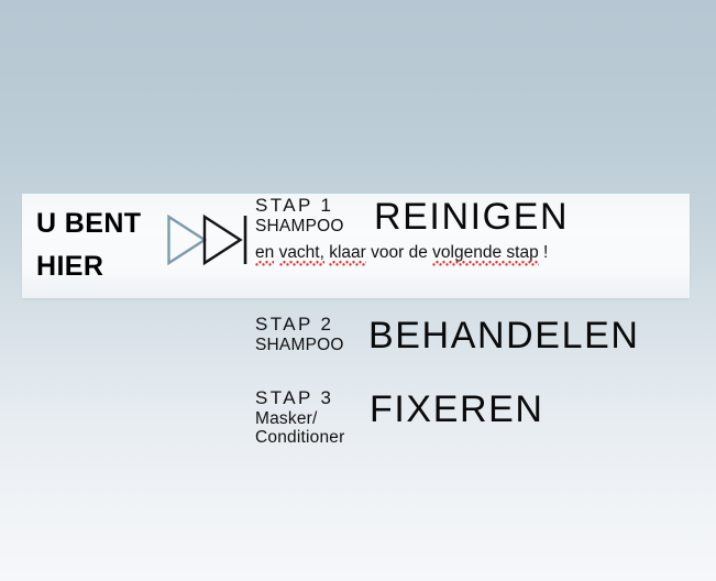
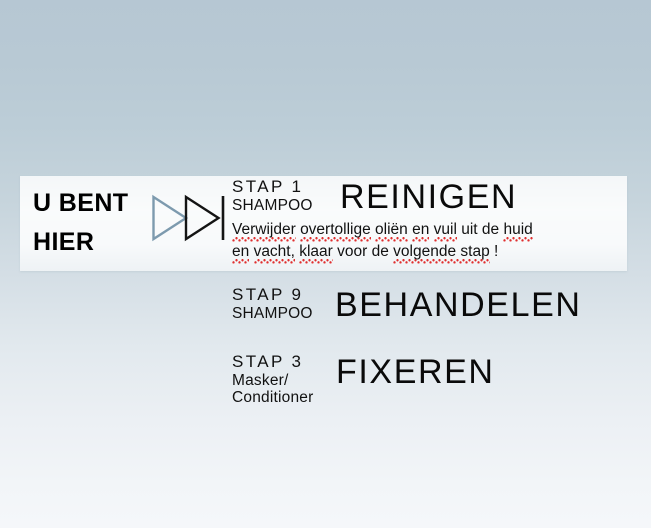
  U BENT
  HIER
  STAP 1
  SHAMPOO
  REINIGEN
+ Verwijder overtollige oliën en vuil uit de huid
  en vacht, klaar voor de volgende stap !
- STAP 2
+ STAP 9
  SHAMPOO
  BEHANDELEN
  STAP 3
  Masker/
  Conditioner
  FIXEREN
